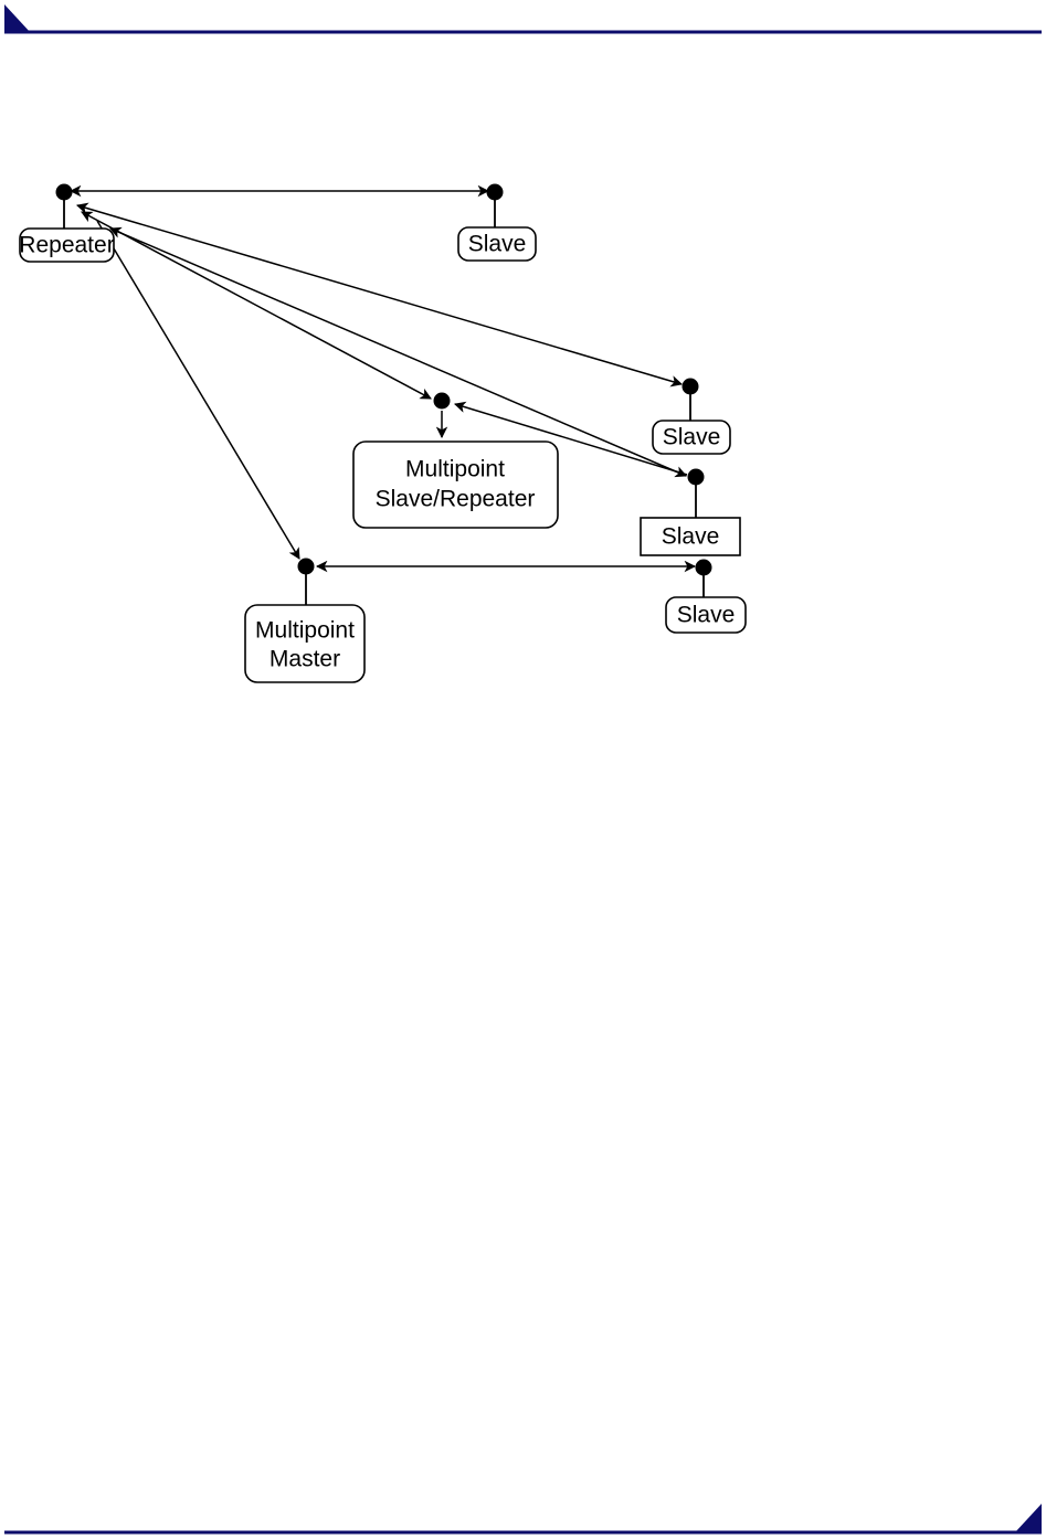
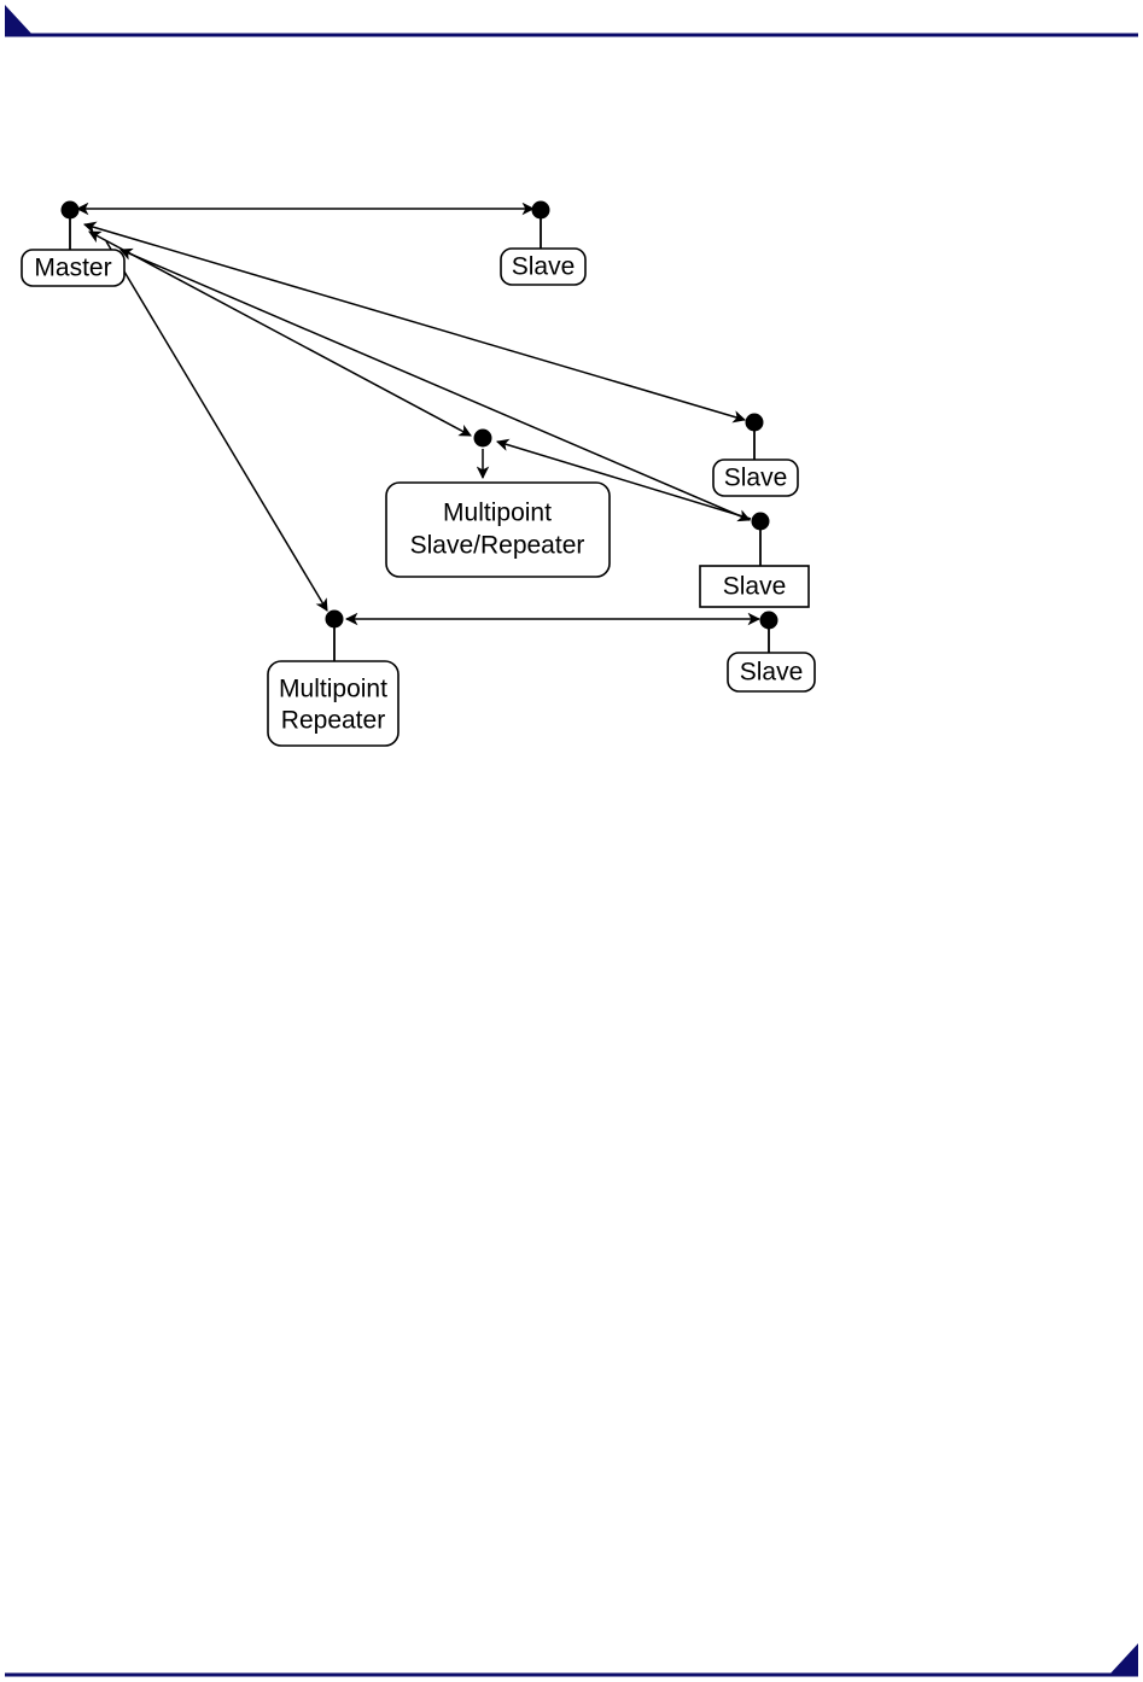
- Repeater
+ Master
  Slave
  Slave
  Slave
  Slave
  Multipoint
  Slave/Repeater
  Multipoint
- Master
+ Repeater
